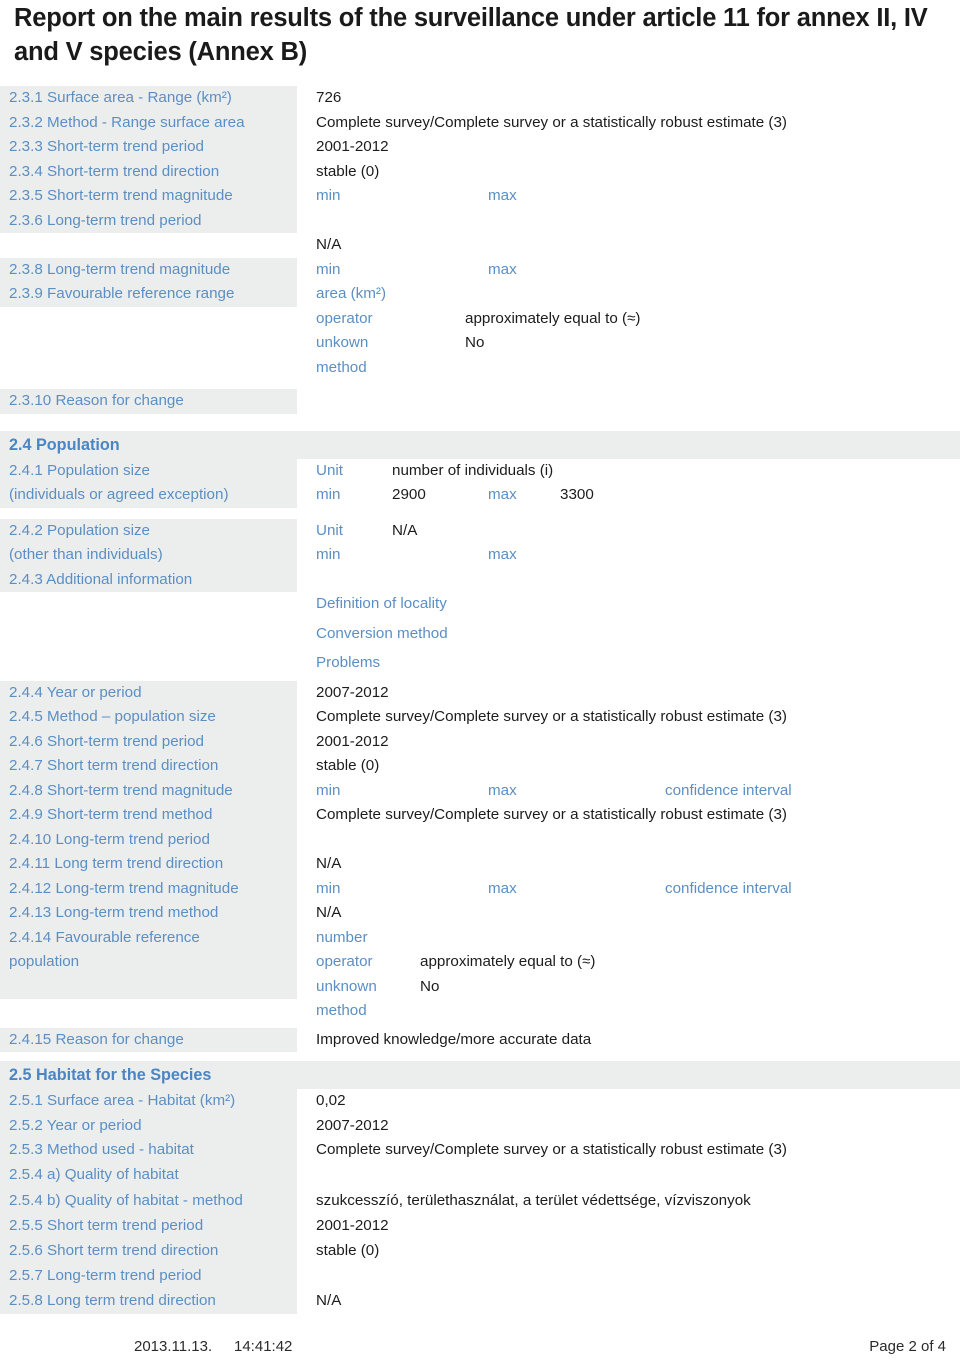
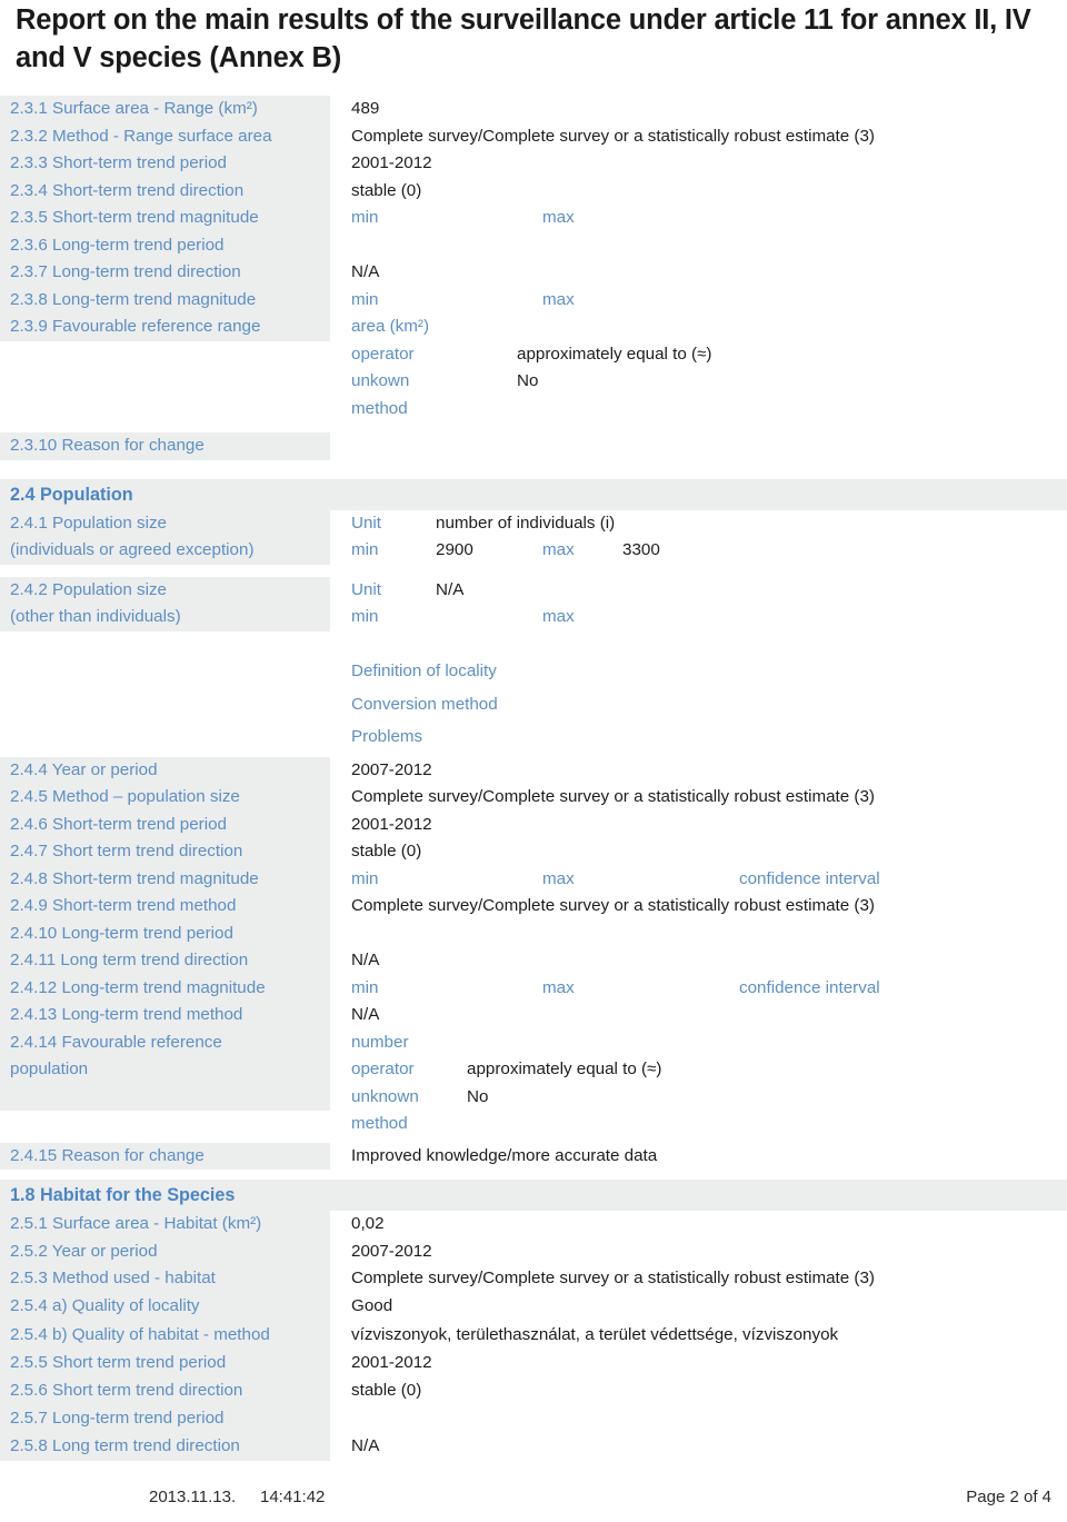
  Report on the main results of the surveillance under article 11 for annex II, IV and V species (Annex B)
  2.3.1 Surface area - Range (km²)
- 726
+ 489
  2.3.2 Method - Range surface area
  Complete survey/Complete survey or a statistically robust estimate (3)
  2.3.3 Short-term trend period
  2001-2012
  2.3.4 Short-term trend direction
  stable (0)
  2.3.5 Short-term trend magnitude
  min
  max
  2.3.6 Long-term trend period
+ 2.3.7 Long-term trend direction
  N/A
  2.3.8 Long-term trend magnitude
  min
  max
  2.3.9 Favourable reference range
  area (km²)
  operator
  approximately equal to (≈)
  unkown
  No
  method
  2.3.10 Reason for change
  2.4 Population
  2.4.1 Population size
  Unit
  number of individuals (i)
  (individuals or agreed exception)
  min
  2900
  max
  3300
  2.4.2 Population size
  Unit
  N/A
  (other than individuals)
  min
  max
- 2.4.3 Additional information
  Definition of locality
  Conversion method
  Problems
  2.4.4 Year or period
  2007-2012
  2.4.5 Method – population size
  Complete survey/Complete survey or a statistically robust estimate (3)
  2.4.6 Short-term trend period
  2001-2012
  2.4.7 Short term trend direction
  stable (0)
  2.4.8 Short-term trend magnitude
  min
  max
  confidence interval
  2.4.9 Short-term trend method
  Complete survey/Complete survey or a statistically robust estimate (3)
  2.4.10 Long-term trend period
  2.4.11 Long term trend direction
  N/A
  2.4.12 Long-term trend magnitude
  min
  max
  confidence interval
  2.4.13 Long-term trend method
  N/A
  2.4.14 Favourable reference
  number
  population
  operator
  approximately equal to (≈)
  unknown
  No
  method
  2.4.15 Reason for change
  Improved knowledge/more accurate data
- 2.5 Habitat for the Species
+ 1.8 Habitat for the Species
  2.5.1 Surface area - Habitat (km²)
  0,02
  2.5.2 Year or period
  2007-2012
  2.5.3 Method used - habitat
  Complete survey/Complete survey or a statistically robust estimate (3)
- 2.5.4 a) Quality of habitat
+ 2.5.4 a) Quality of locality
+ Good
  2.5.4 b) Quality of habitat - method
- szukcesszíó, területhasználat, a terület védettsége, vízviszonyok
+ vízviszonyok, területhasználat, a terület védettsége, vízviszonyok
  2.5.5 Short term trend period
  2001-2012
  2.5.6 Short term trend direction
  stable (0)
  2.5.7 Long-term trend period
  2.5.8 Long term trend direction
  N/A
  2013.11.13.
  14:41:42
  Page 2 of 4
